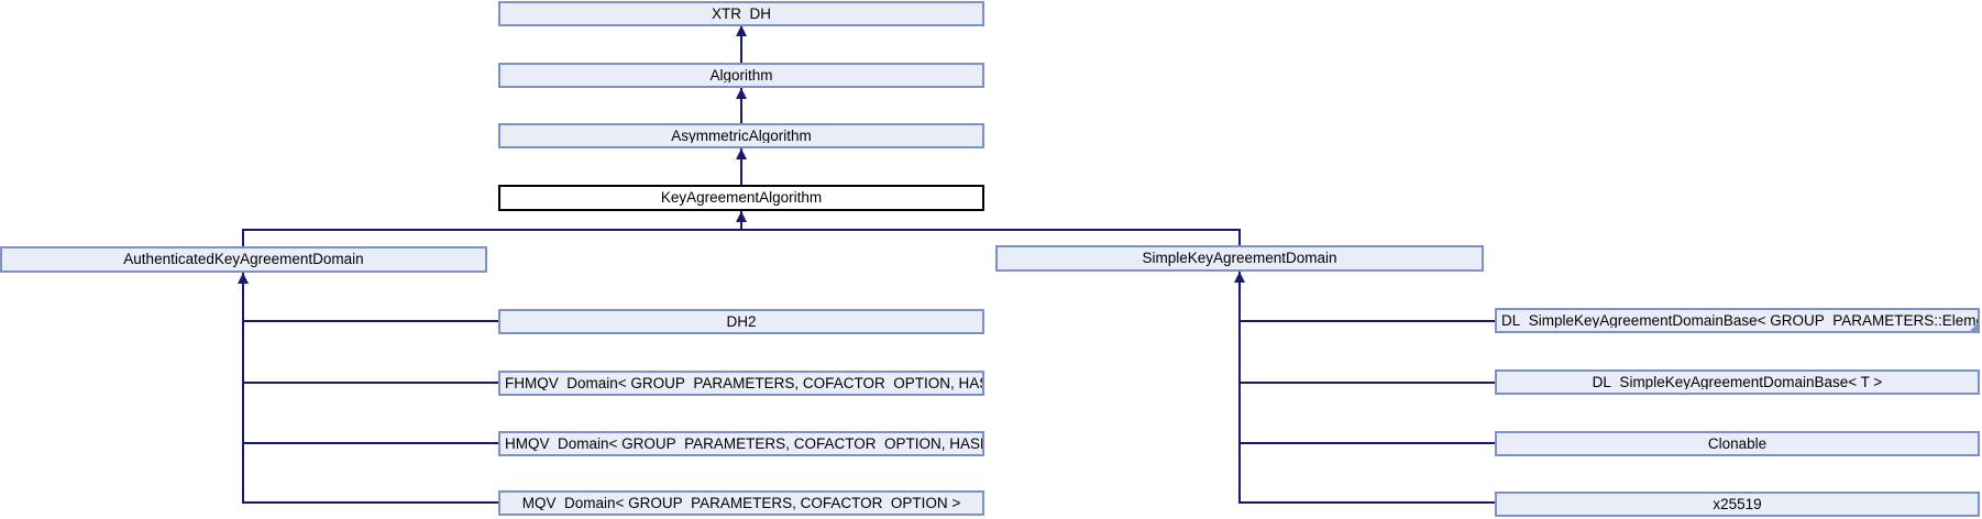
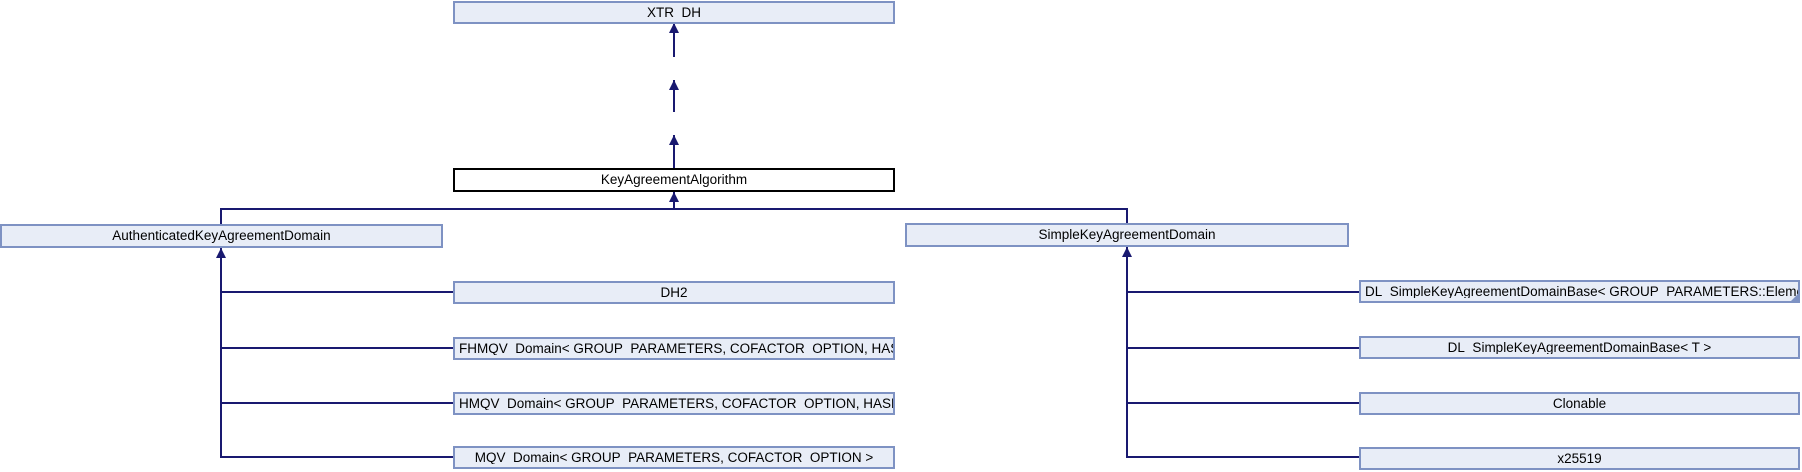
  XTR_DH
- Algorithm
- AsymmetricAlgorithm
  KeyAgreementAlgorithm
  AuthenticatedKeyAgreementDomain
  SimpleKeyAgreementDomain
  DH2
  FHMQV_Domain< GROUP_PARAMETERS, COFACTOR_OPTION, HA
  HMQV_Domain< GROUP_PARAMETERS, COFACTOR_OPTION, HAS
  MQV_Domain< GROUP_PARAMETERS, COFACTOR_OPTION >
  DL_SimpleKeyAgreementDomainBase< GROUP_PARAMETERS::Elem
  DL_SimpleKeyAgreementDomainBase< T >
  Clonable
  x25519
